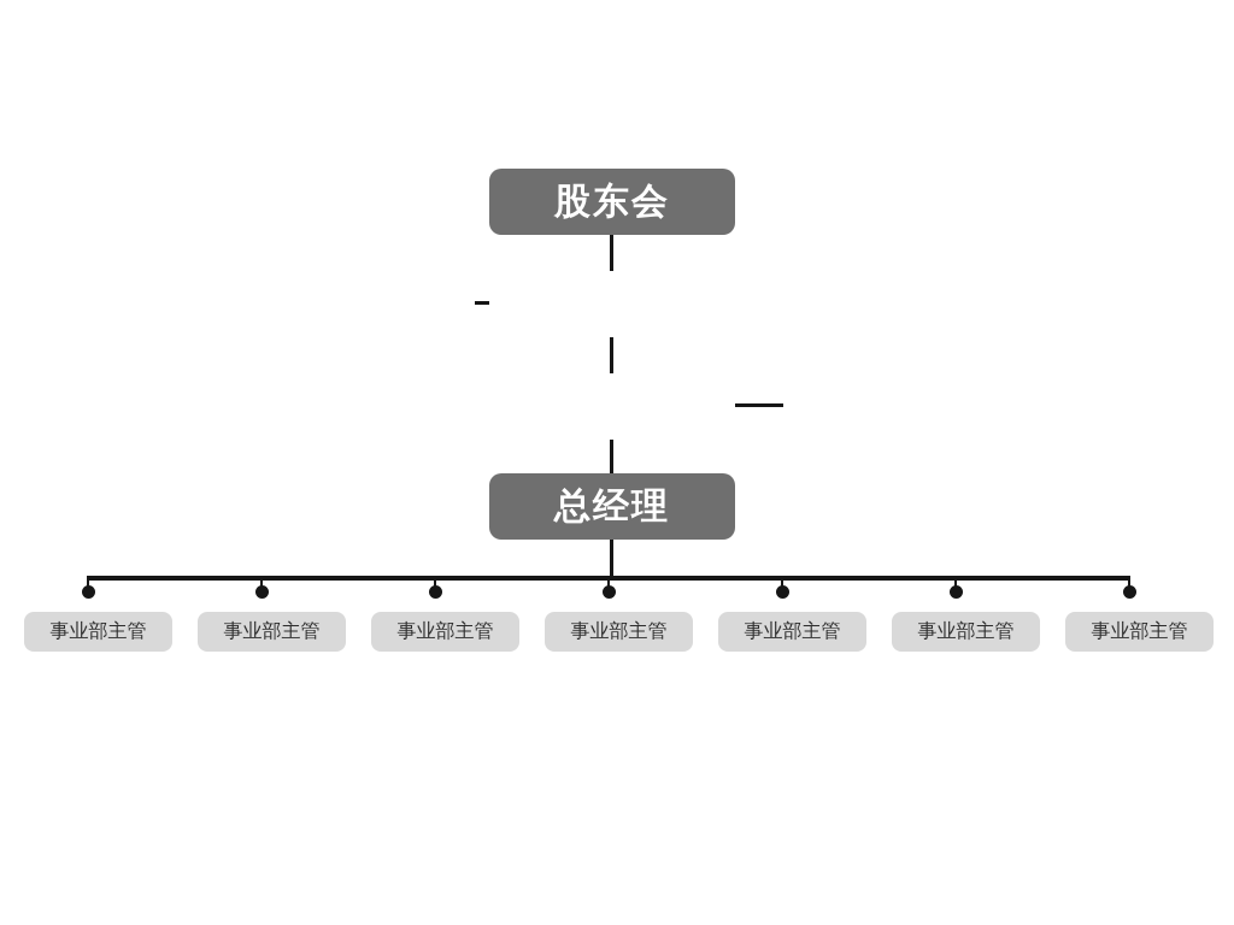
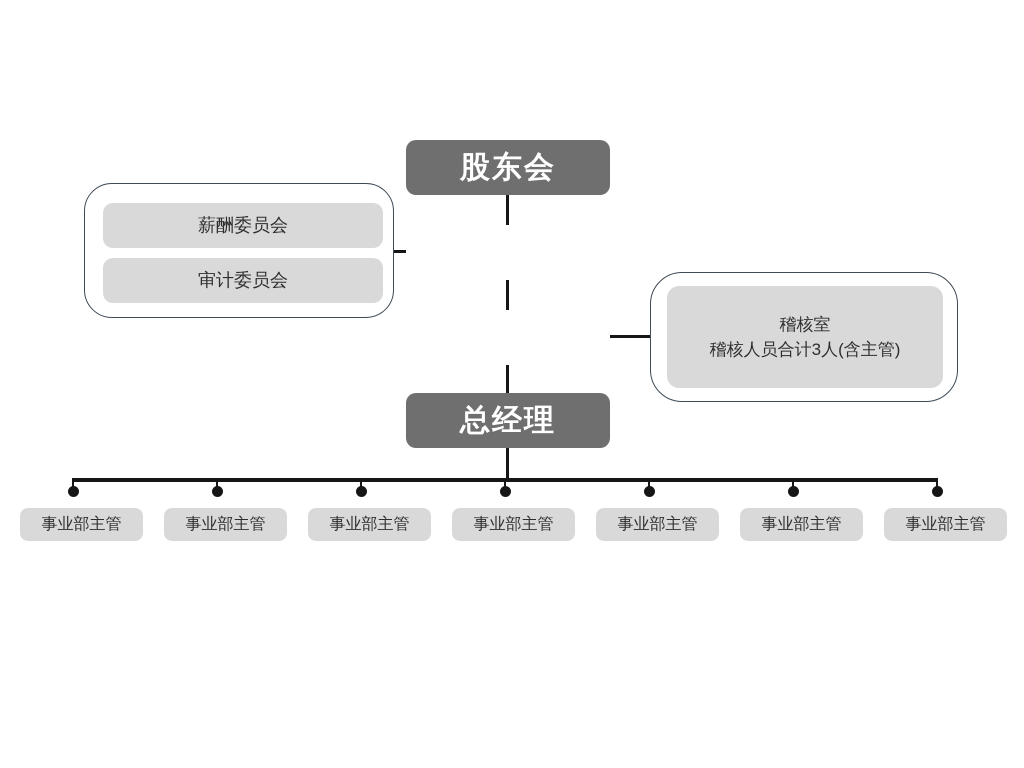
  股东会
  总经理
+ 薪酬委员会
+ 审计委员会
+ 稽核室
+ 稽核人员合计3人(含主管)
  事业部主管
  事业部主管
  事业部主管
  事业部主管
  事业部主管
  事业部主管
  事业部主管
